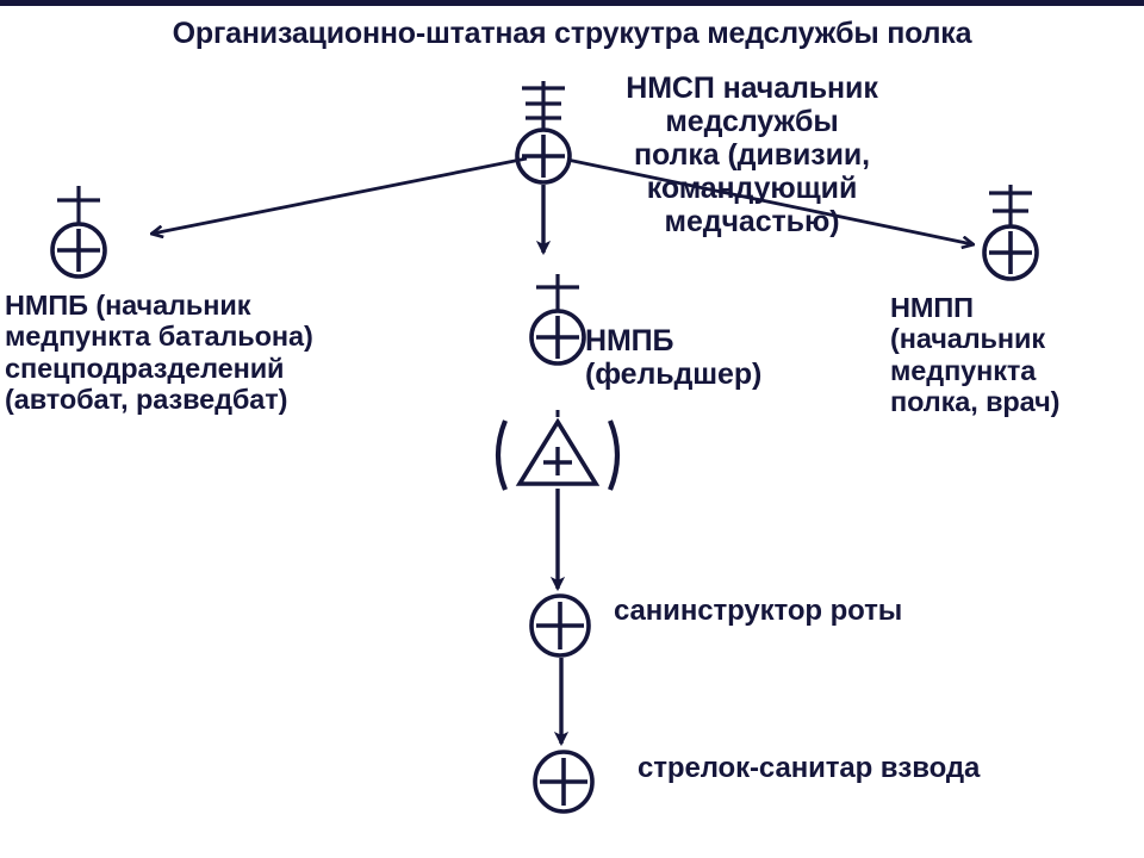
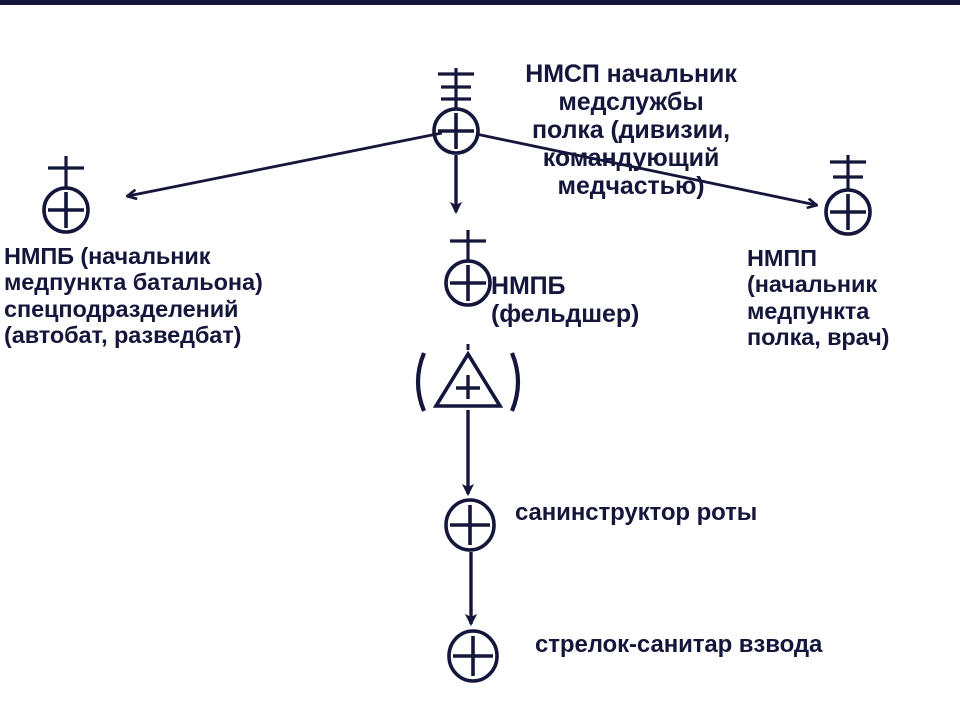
- Организационно-штатная струкутра медслужбы полка
  НМСП начальник
  медслужбы
  полка (дивизии,
  командующий
  медчастью)
  НМПБ (начальник
  медпункта батальона)
  спецподразделений
  (автобат, разведбат)
  НМПП
  (начальник
  медпункта
  полка, врач)
  НМПБ
  (фельдшер)
  санинструктор роты
  стрелок-санитар взвода
